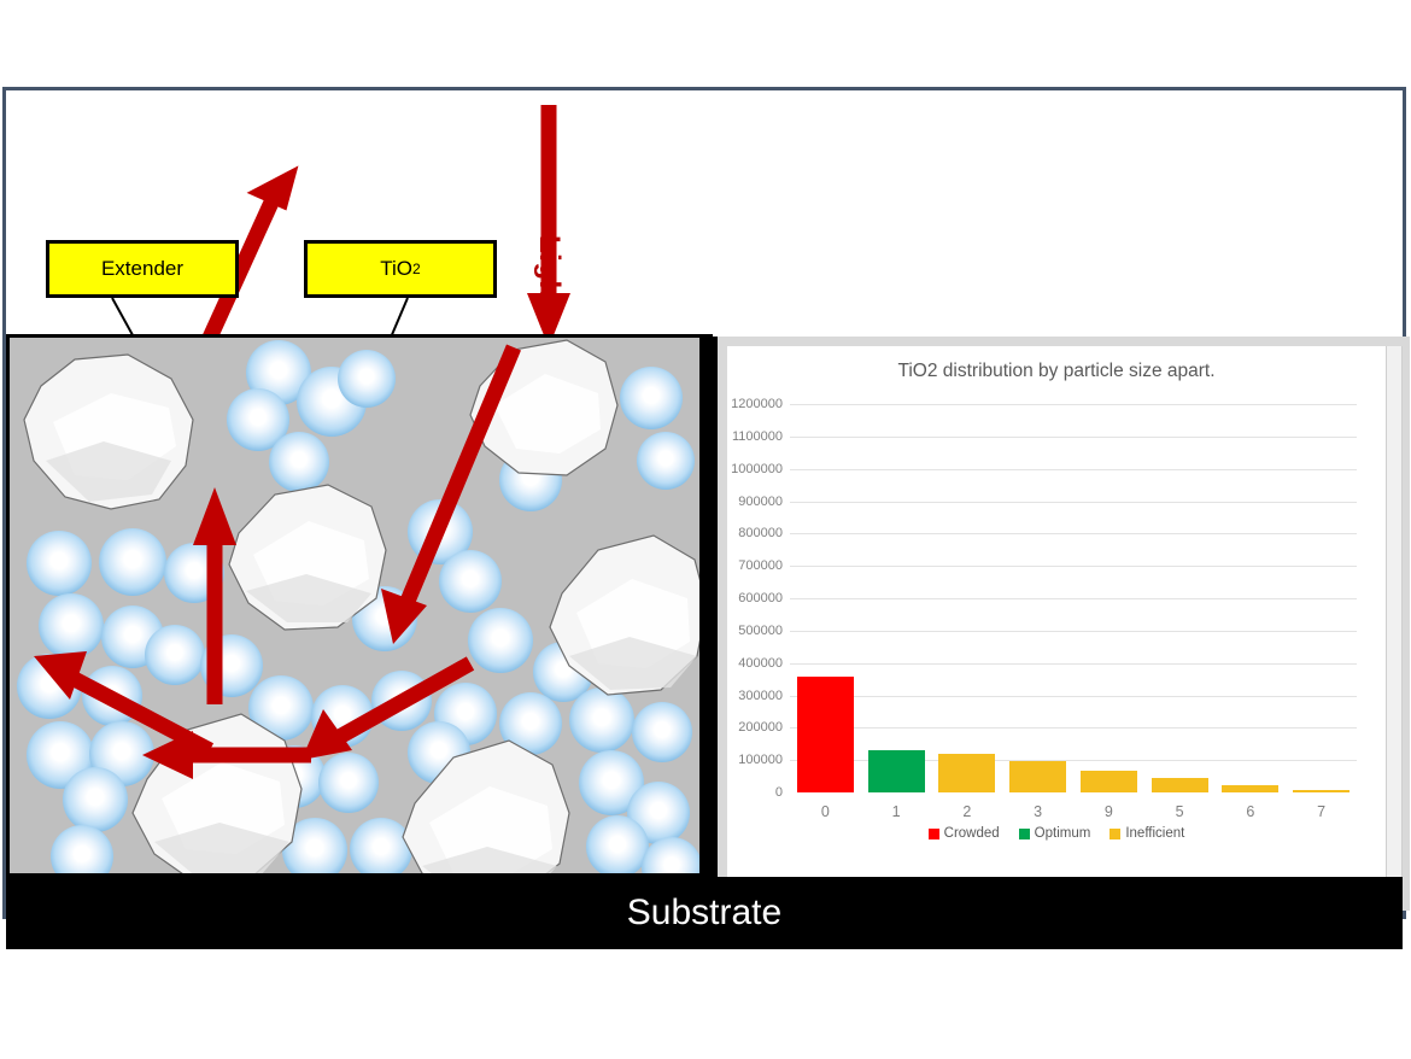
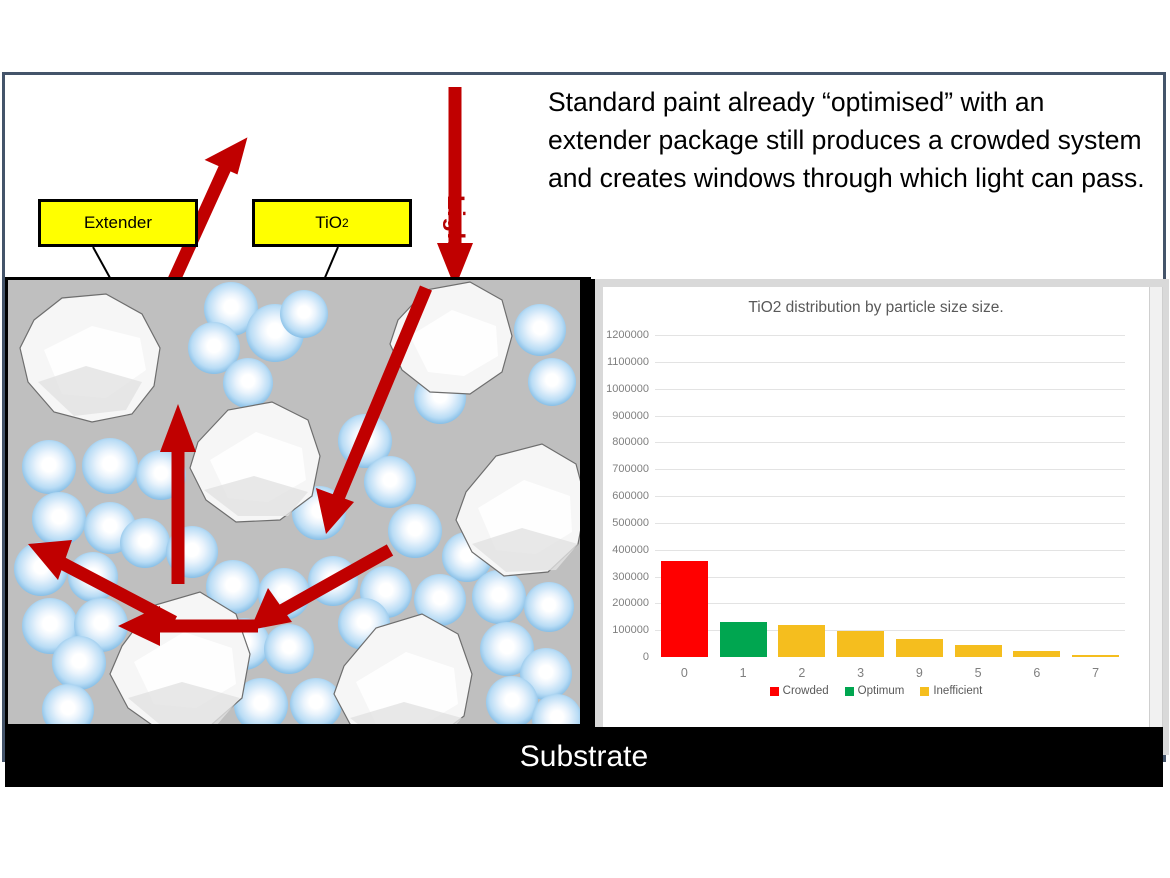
+ Standard paint already “optimised” with an extender package still produces a crowded system and creates windows through which light can pass.
  Extender
  TiO
  2
- TiO2 distribution by particle size apart.
+ TiO2 distribution by particle size size.
  0
  100000
  200000
  300000
  400000
  500000
  600000
  700000
  800000
  900000
  1000000
  1100000
  1200000
  0
  1
  2
  3
  9
  5
  6
  7
  Crowded
  Optimum
  Inefficient
  Substrate
